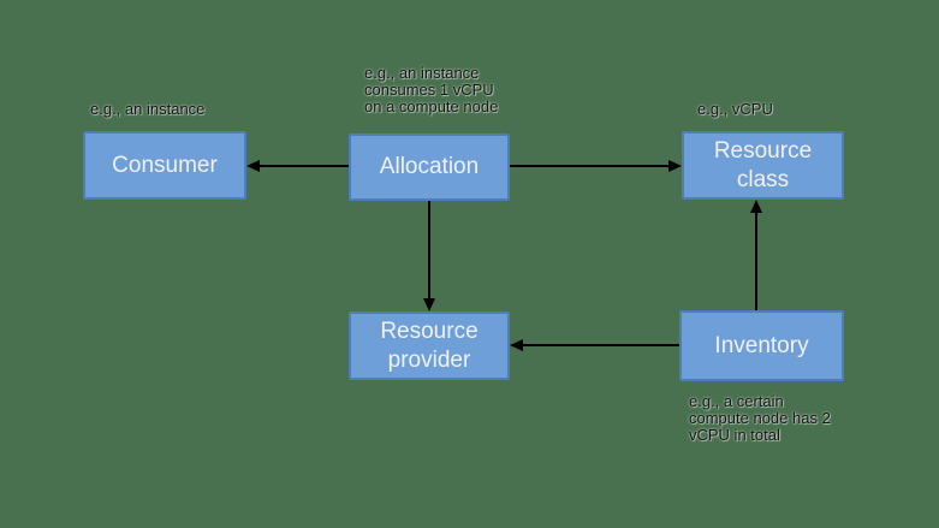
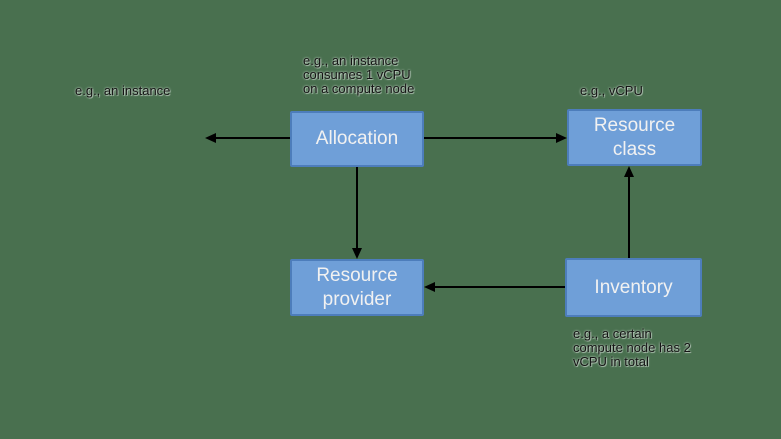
- Consumer
  Allocation
  Resource
  class
  Resource
  provider
  Inventory
  e.g., an instance
  e.g., an instance
  consumes 1 vCPU
  on a compute node
  e.g., vCPU
  e.g., a certain
  compute node has 2
  vCPU in total
